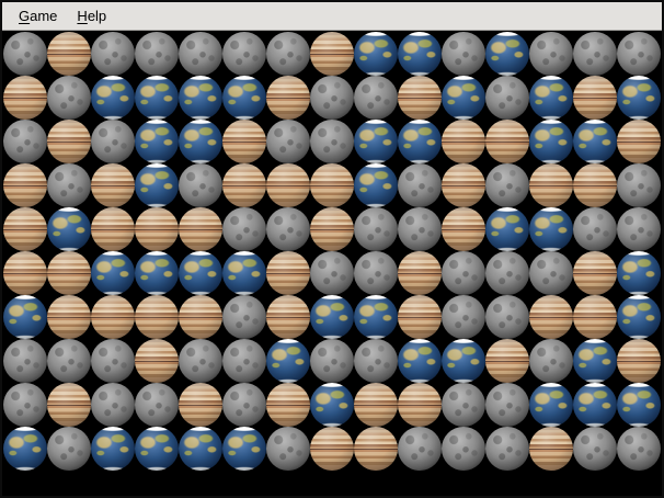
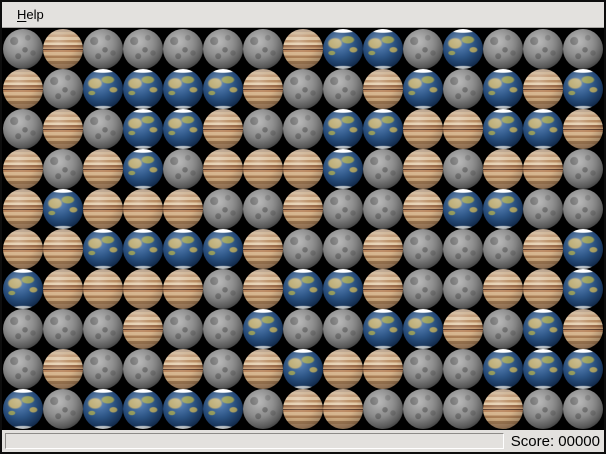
- Game
  Help
+ Score: 00000
